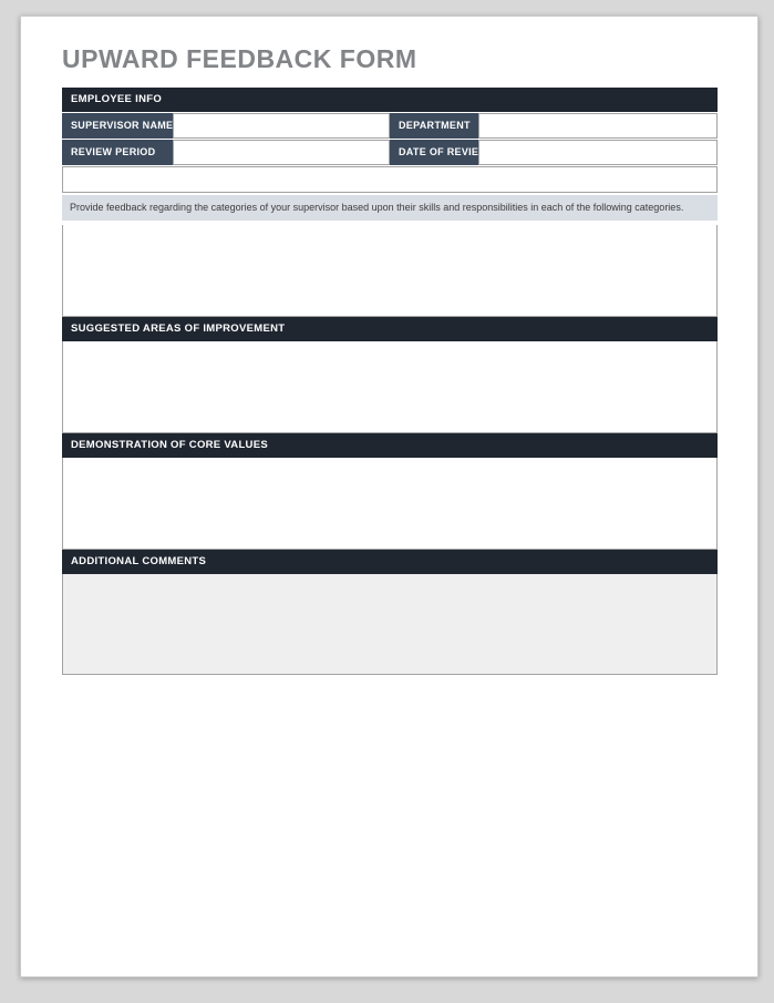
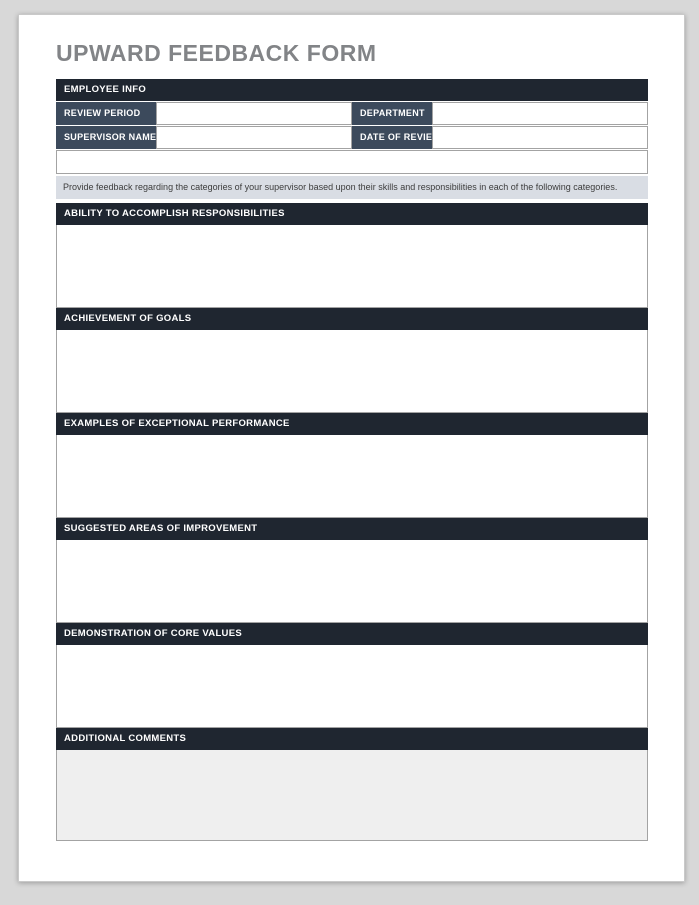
  UPWARD FEEDBACK FORM
  EMPLOYEE INFO
- SUPERVISOR NAME
+ REVIEW PERIOD
  DEPARTMENT
- REVIEW PERIOD
+ SUPERVISOR NAME
  DATE OF REVIE
  Provide feedback regarding the categories of your supervisor based upon their skills and responsibilities in each of the following categories.
+ ABILITY TO ACCOMPLISH RESPONSIBILITIES
+ ACHIEVEMENT OF GOALS
+ EXAMPLES OF EXCEPTIONAL PERFORMANCE
  SUGGESTED AREAS OF IMPROVEMENT
  DEMONSTRATION OF CORE VALUES
  ADDITIONAL COMMENTS
